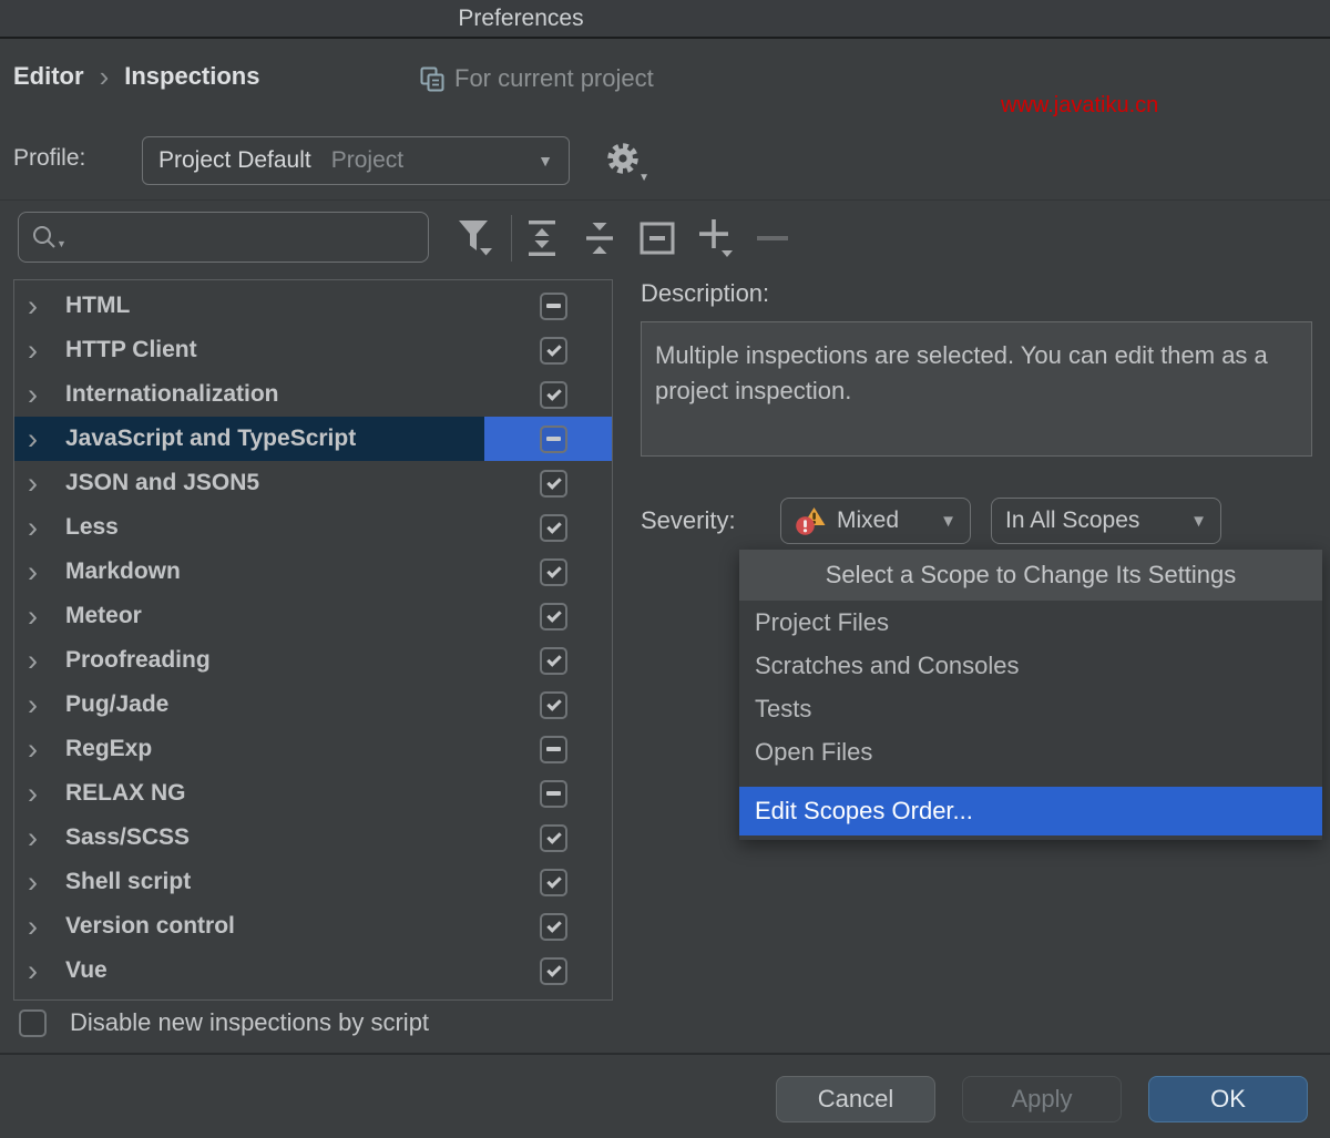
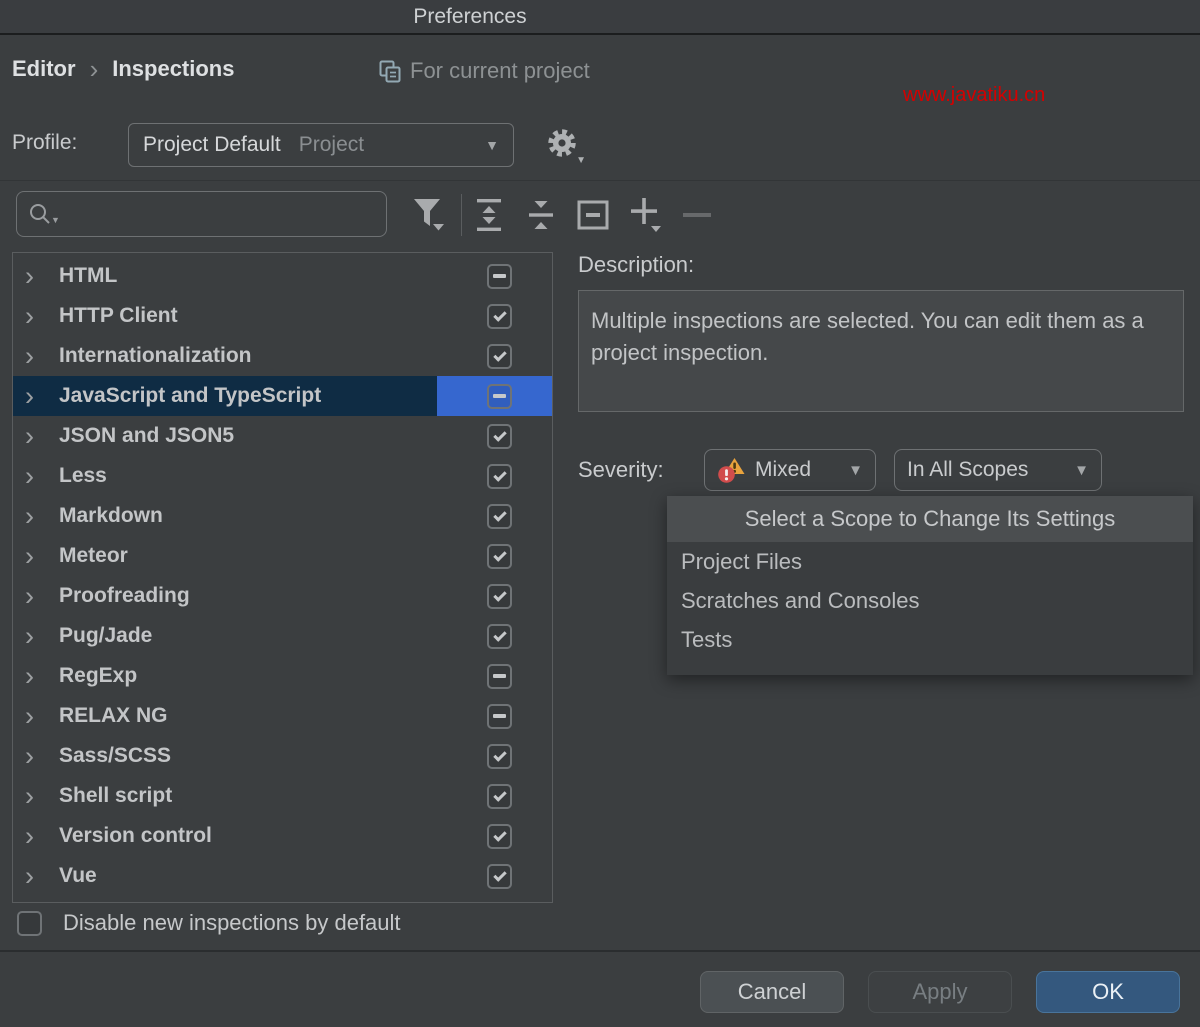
  Preferences
  Editor
  ›
  Inspections
  For current project
  www.javatiku.cn
  Profile:
  Project Default
  Project
  ▼
  ▼
  ▼
  ›
  HTML
  ›
  HTTP Client
  ›
  Internationalization
  ›
  JavaScript and TypeScript
  ›
  JSON and JSON5
  ›
  Less
  ›
  Markdown
  ›
  Meteor
  ›
  Proofreading
  ›
  Pug/Jade
  ›
  RegExp
  ›
  RELAX NG
  ›
  Sass/SCSS
  ›
  Shell script
  ›
  Version control
  ›
  Vue
- Disable new inspections by script
+ Disable new inspections by default
  Description:
  Multiple inspections are selected. You can edit them as a project inspection.
  Severity:
  Mixed
  ▼
  In All Scopes
  ▼
  Select a Scope to Change Its Settings
  Project Files
  Scratches and Consoles
  Tests
- Open Files
- Edit Scopes Order...
  Cancel
  Apply
  OK
